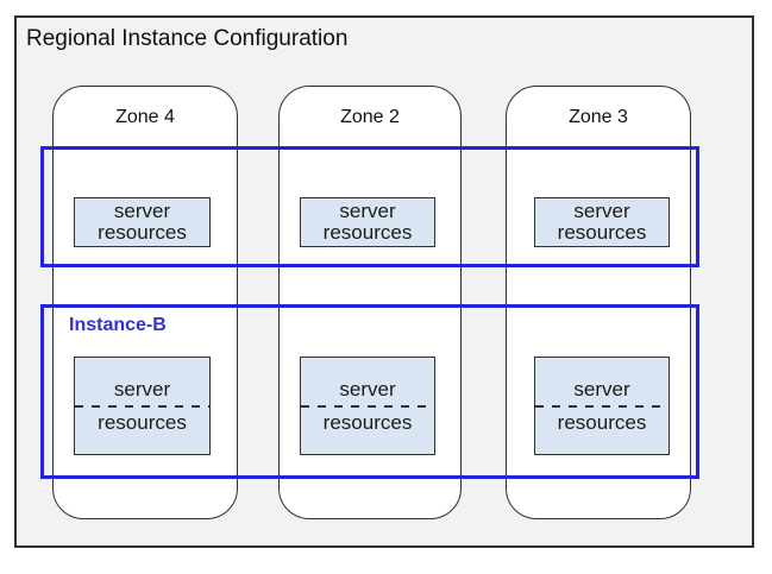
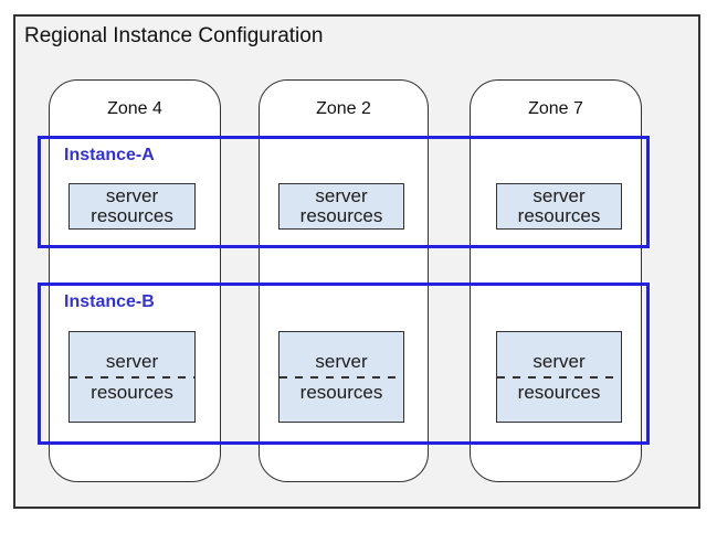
  Regional Instance Configuration
  Zone 4
  Zone 2
- Zone 3
+ Zone 7
+ Instance-A
  server
  resources
  server
  resources
  server
  resources
  Instance-B
  server
  resources
  server
  resources
  server
  resources
